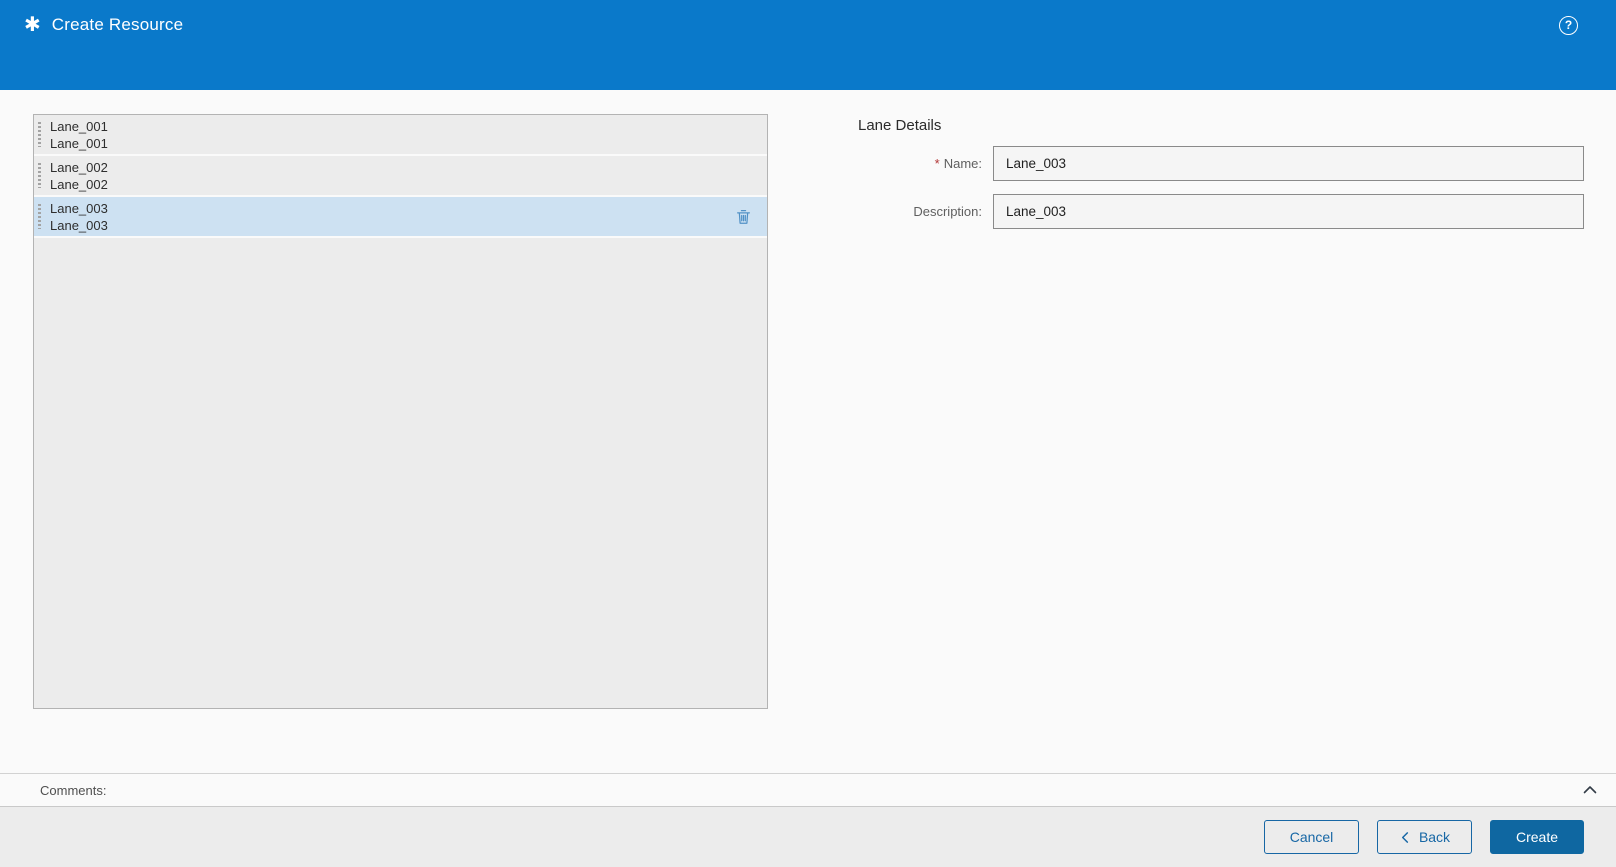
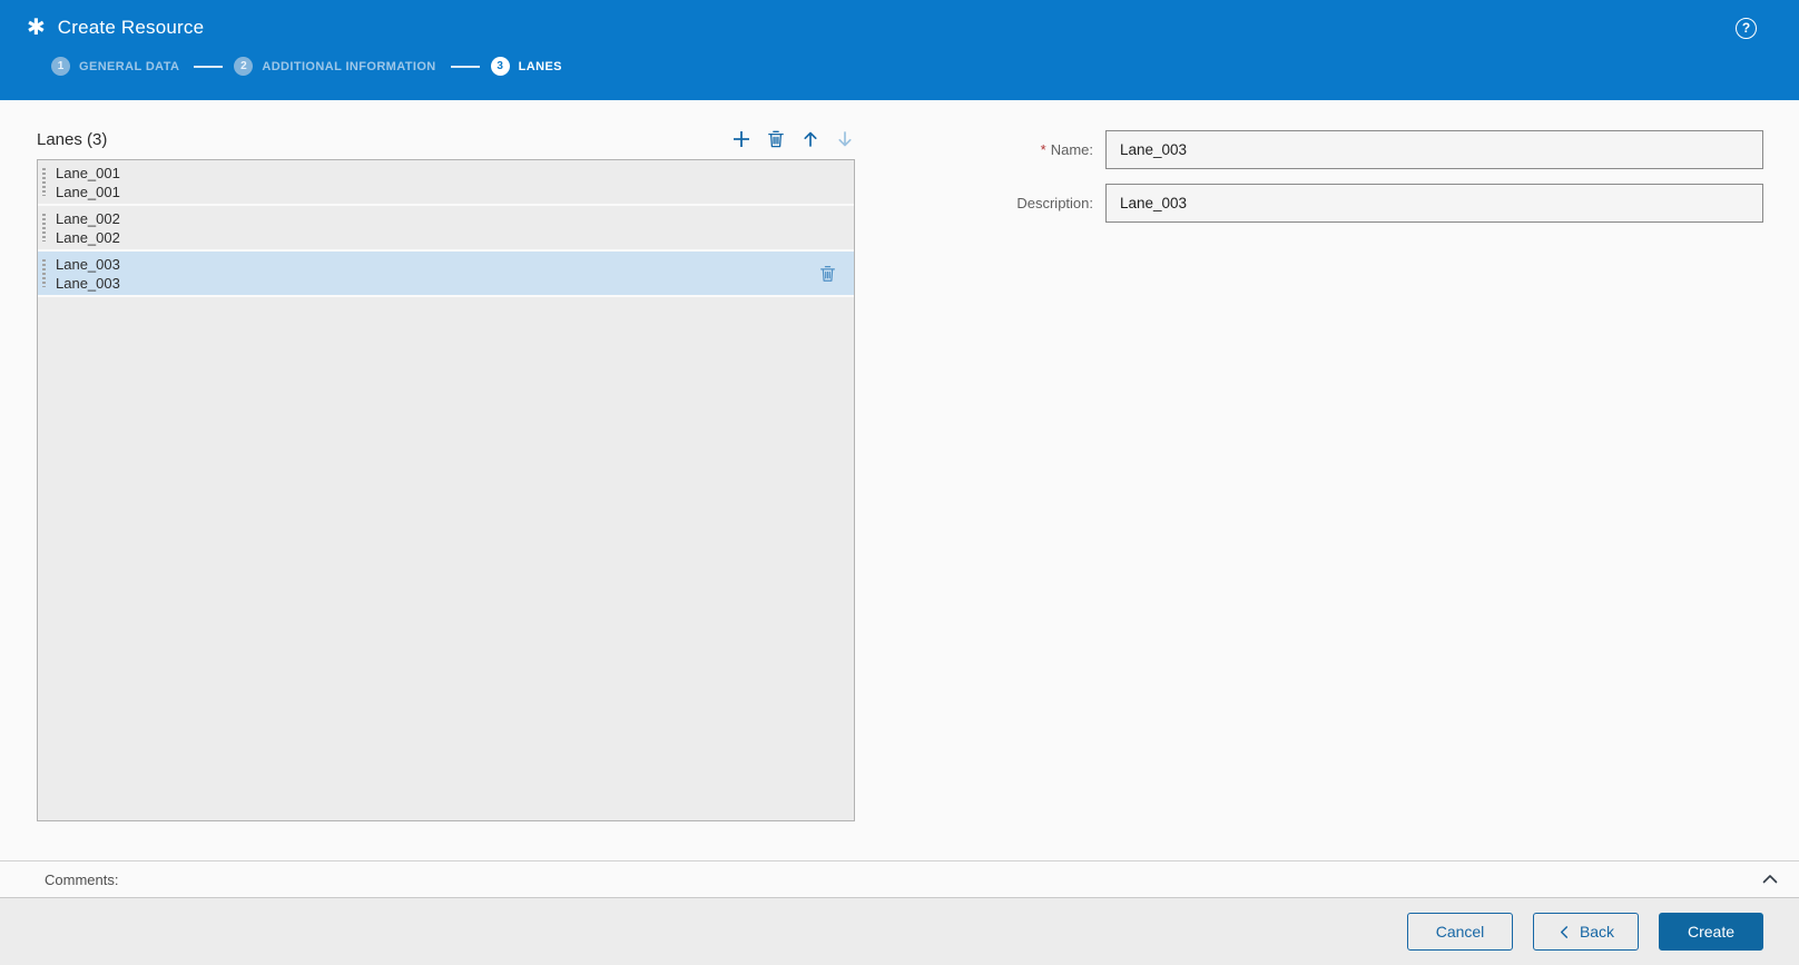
  ✱
  Create Resource
  ?
+ 1
+ GENERAL DATA
+ 2
+ ADDITIONAL INFORMATION
+ 3
+ LANES
+ Lanes (3)
  Lane_001
  Lane_001
  Lane_002
  Lane_002
  Lane_003
  Lane_003
- Lane Details
  * Name:
  Lane_003
  Description:
  Lane_003
  Comments:
  Cancel
  Back
  Create
